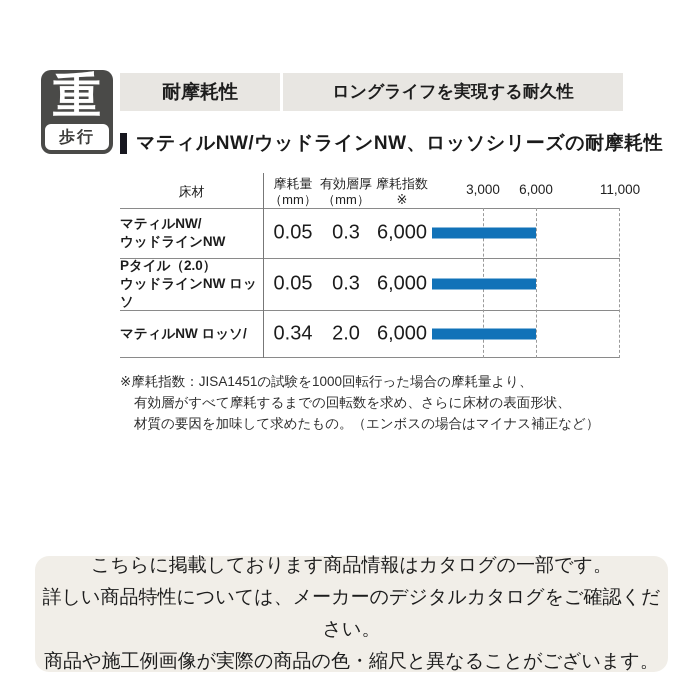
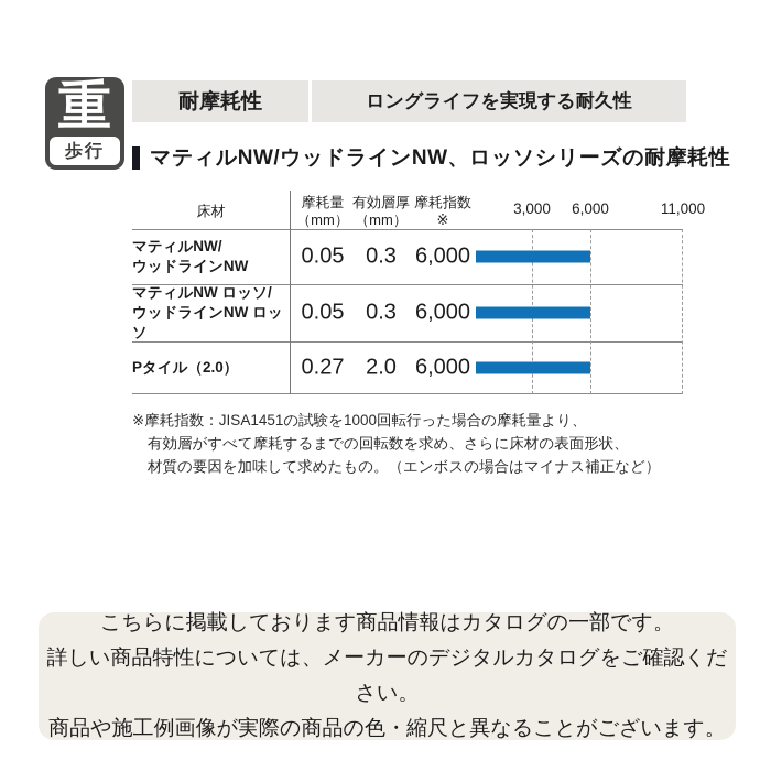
  重
  歩行
  耐摩耗性
  ロングライフを実現する耐久性
  マティルNW/ウッドラインNW、ロッソシリーズの耐摩耗性
  床材
  摩耗量
  （mm）
  有効層厚
  （mm）
  摩耗指数
  ※
  3,000
  6,000
  11,000
  マティルNW/
  ウッドラインNW
  0.05
  0.3
  6,000
- Pタイル（2.0）
+ マティルNW ロッソ/
  ウッドラインNW ロッソ
  0.05
  0.3
  6,000
- マティルNW ロッソ/
+ Pタイル（2.0）
- 0.34
+ 0.27
  2.0
  6,000
  ※摩耗指数：JISA1451の試験を1000回転行った場合の摩耗量より、
  有効層がすべて摩耗するまでの回転数を求め、さらに床材の表面形状、
  材質の要因を加味して求めたもの。（エンボスの場合はマイナス補正など）
  こちらに掲載しております商品情報はカタログの一部です。
  詳しい商品特性については、メーカーのデジタルカタログをご確認ください。
  商品や施工例画像が実際の商品の色・縮尺と異なることがございます。
